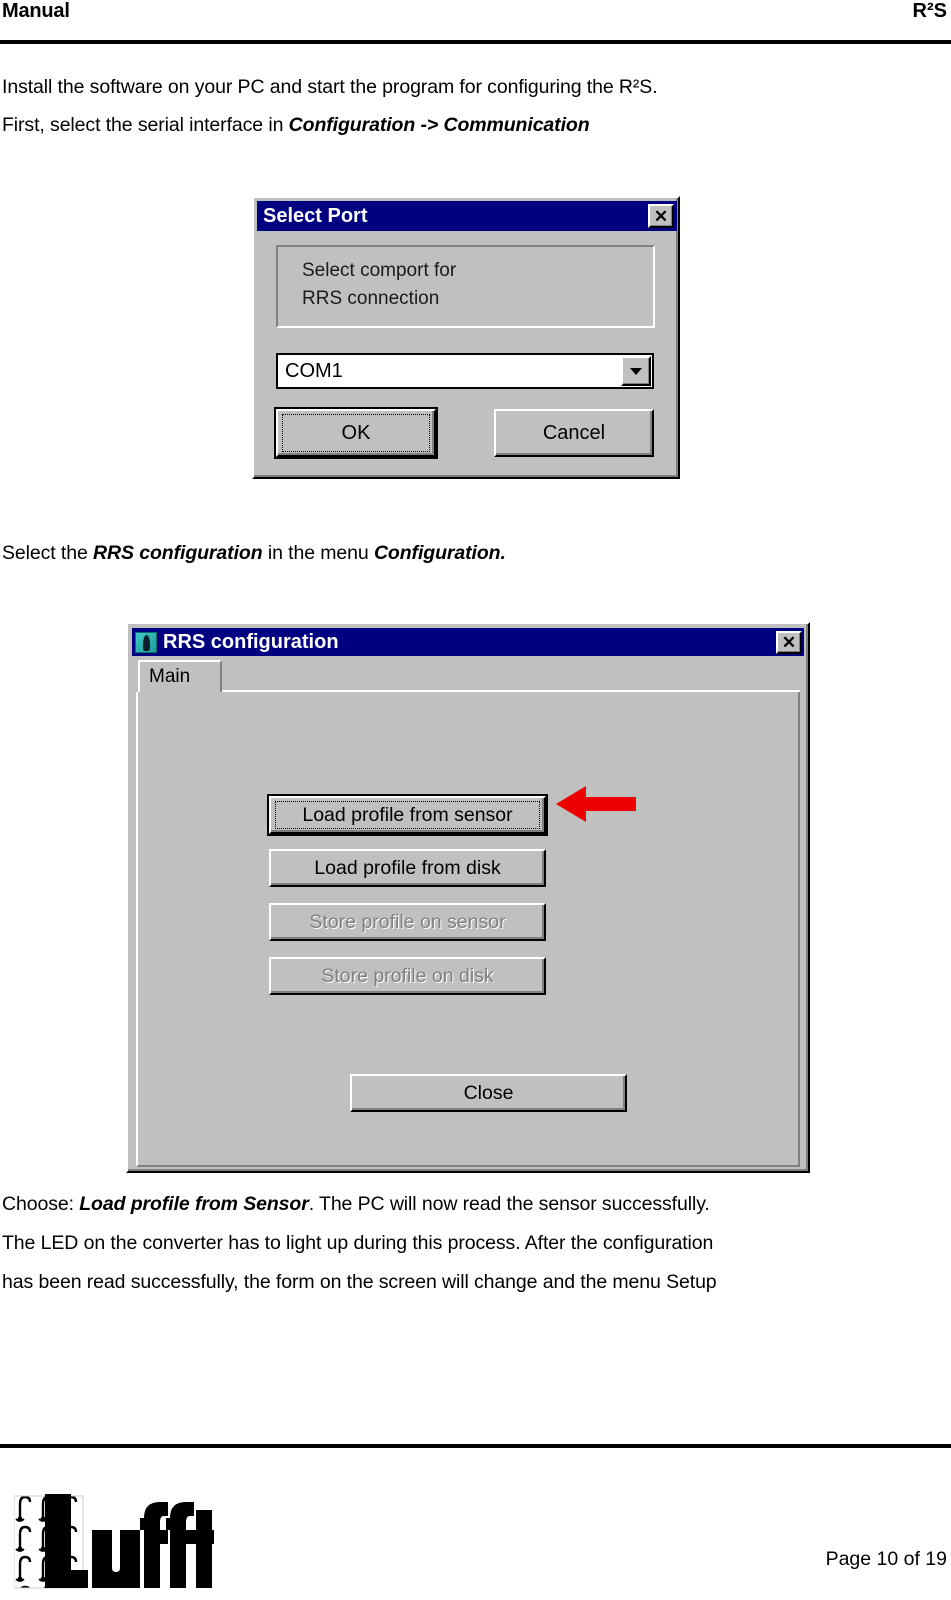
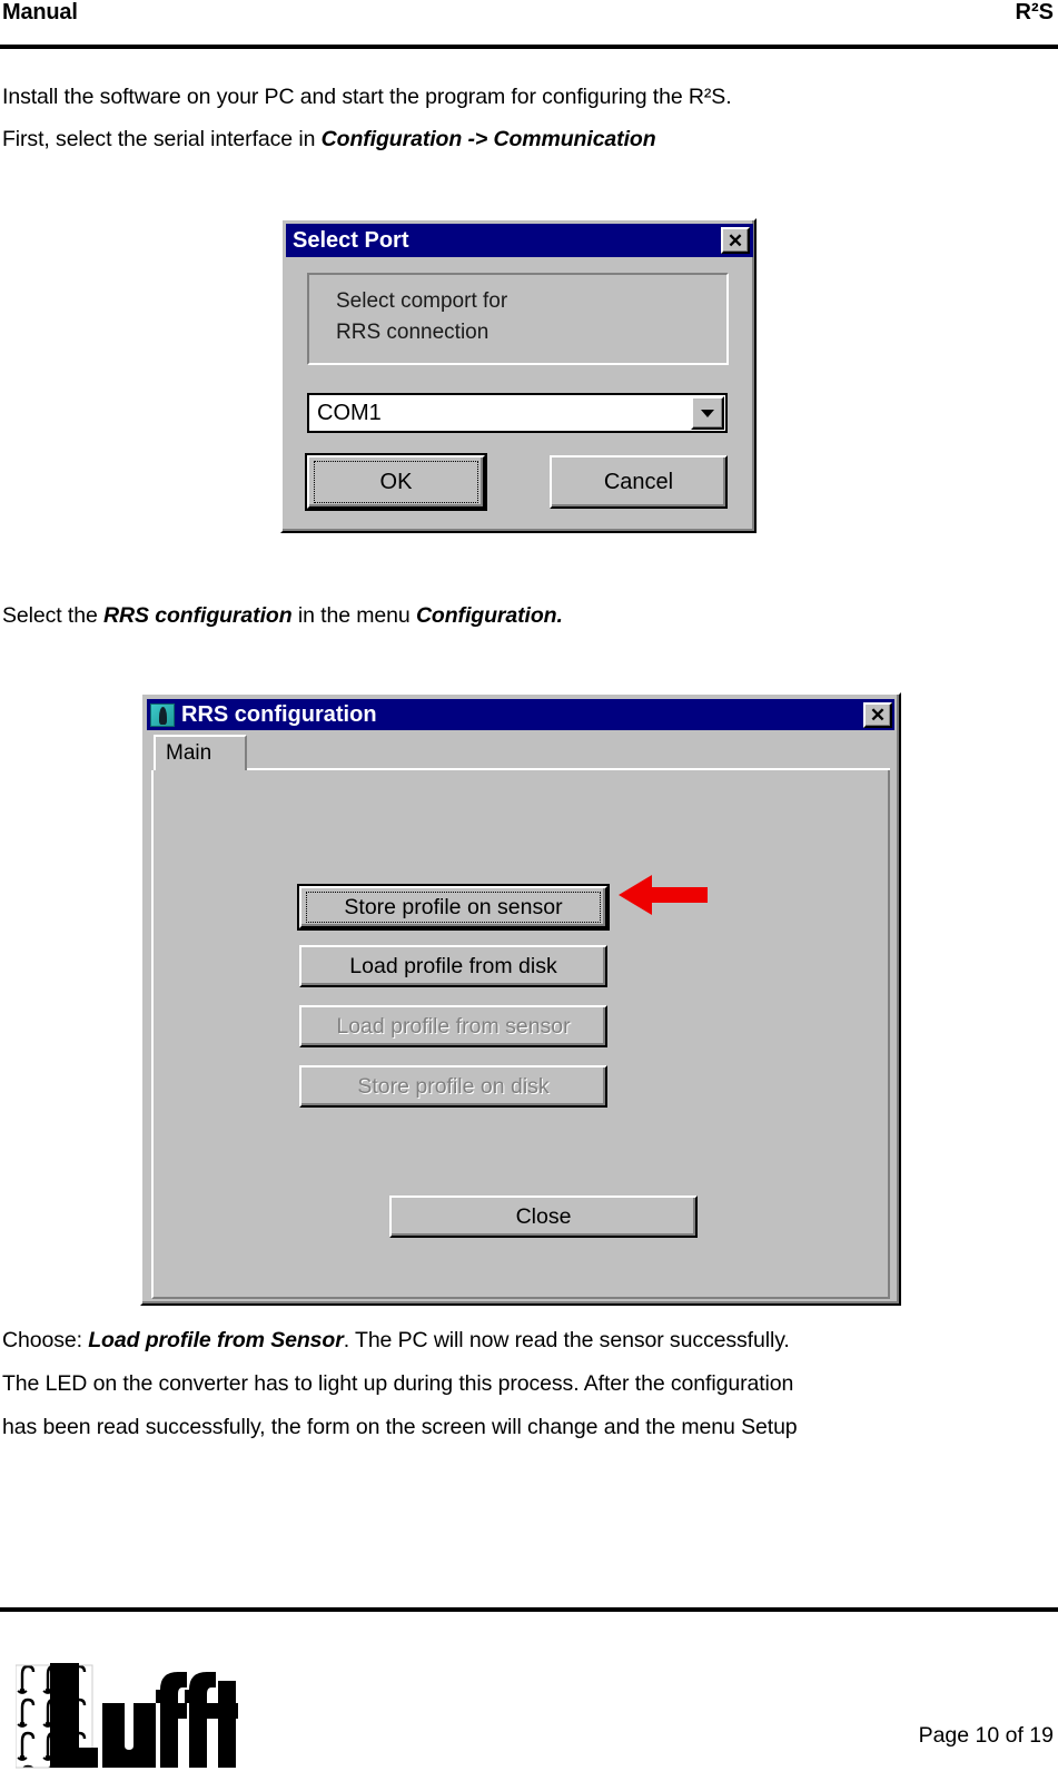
  Manual
  R²S
  Install the software on your PC and start the program for configuring the R²S.
  First, select the serial interface in Configuration -> Communication
  Select Port
  ✕
  Select comport for
  RRS connection
  COM1
  OK
  Cancel
  Select the RRS configuration in the menu Configuration.
  RRS configuration
  ✕
  Main
- Load profile from sensor
+ Store profile on sensor
  Load profile from disk
- Store profile on sensor
+ Load profile from sensor
  Store profile on disk
  Close
  Choose: Load profile from Sensor. The PC will now read the sensor successfully.
  The LED on the converter has to light up during this process. After the configuration
  has been read successfully, the form on the screen will change and the menu Setup
  Page 10 of 19
